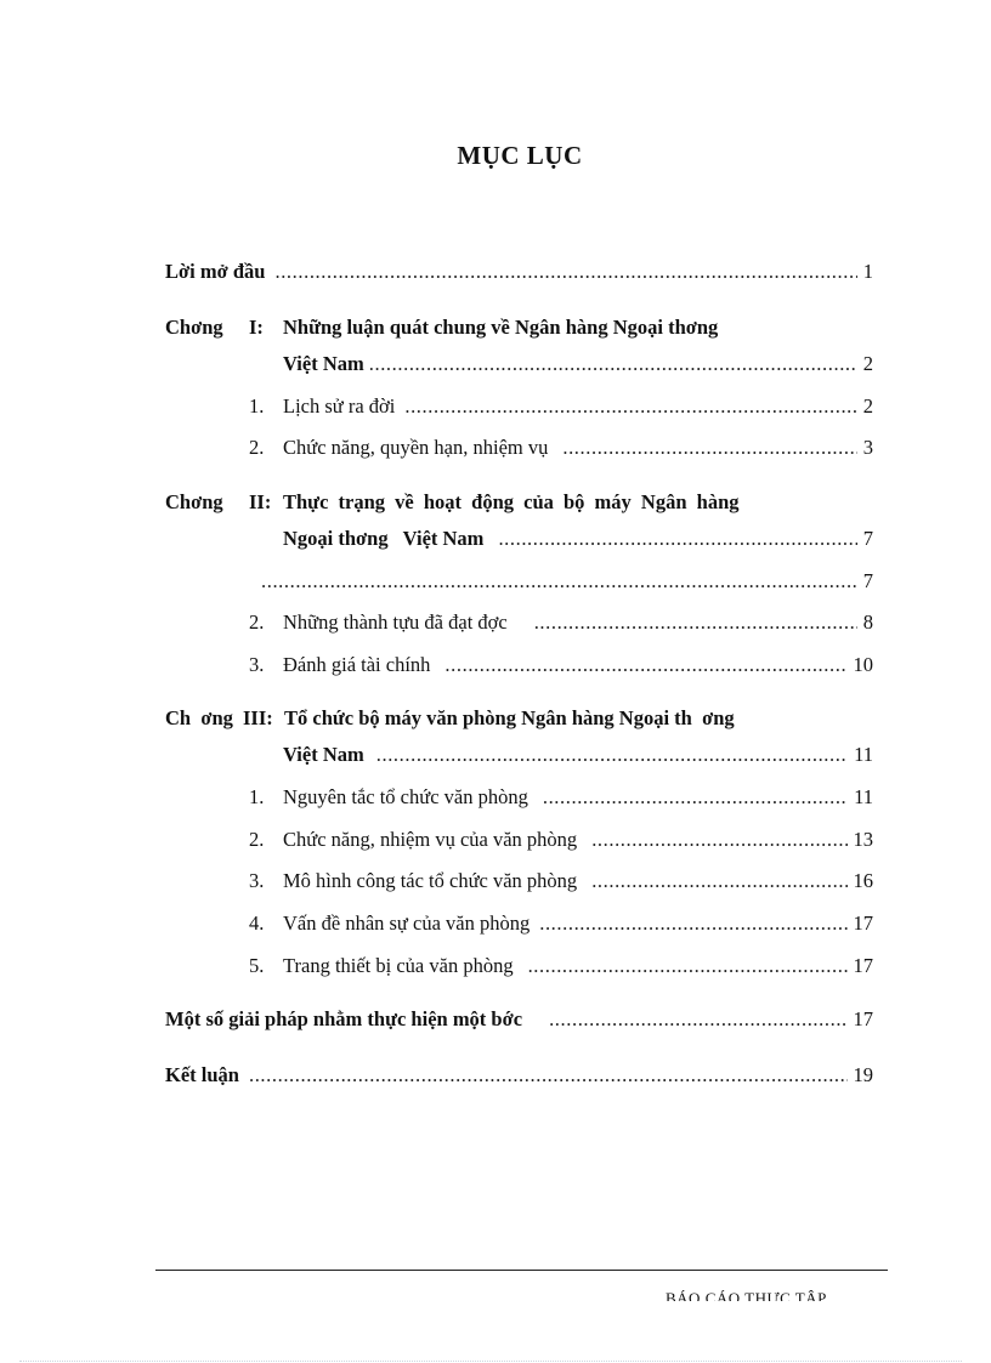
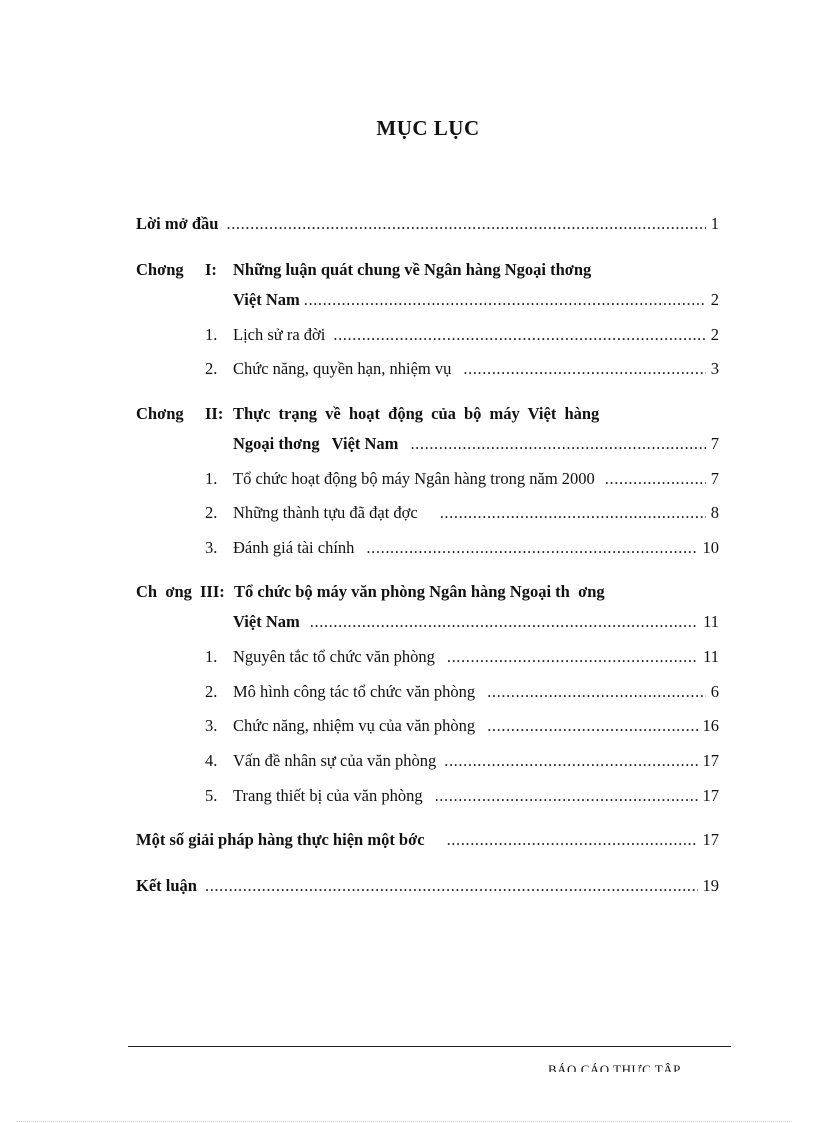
  MỤC LỤC
  Lời mở đầu
  1
  Chơng
  I:
  Những luận quát chung về Ngân hàng Ngoại thơng
  Việt Nam
  2
  1. Lịch sử ra đời
  2
  2. Chức năng, quyền hạn, nhiệm vụ
  3
  Chơng
  II:
- Thực trạng về hoạt động của bộ máy Ngân hàng
+ Thực trạng về hoạt động của bộ máy Việt hàng
  Ngoại thơng Việt Nam
  7
+ 1. Tổ chức hoạt động bộ máy Ngân hàng trong năm 2000
  7
  2. Những thành tựu đã đạt đợc
  8
  3. Đánh giá tài chính
  10
  Ch ơng
  III:
  Tổ chức bộ máy văn phòng Ngân hàng Ngoại th ơng
  Việt Nam
  11
  1. Nguyên tắc tổ chức văn phòng
  11
- 2. Chức năng, nhiệm vụ của văn phòng
+ 2. Mô hình công tác tổ chức văn phòng
- 13
+ 6
- 3. Mô hình công tác tổ chức văn phòng
+ 3. Chức năng, nhiệm vụ của văn phòng
  16
  4. Vấn đề nhân sự của văn phòng
  17
  5. Trang thiết bị của văn phòng
  17
- Một số giải pháp nhằm thực hiện một bớc
+ Một số giải pháp hàng thực hiện một bớc
  17
  Kết luận
  19
  BÁO CÁO THỰC TẬP
